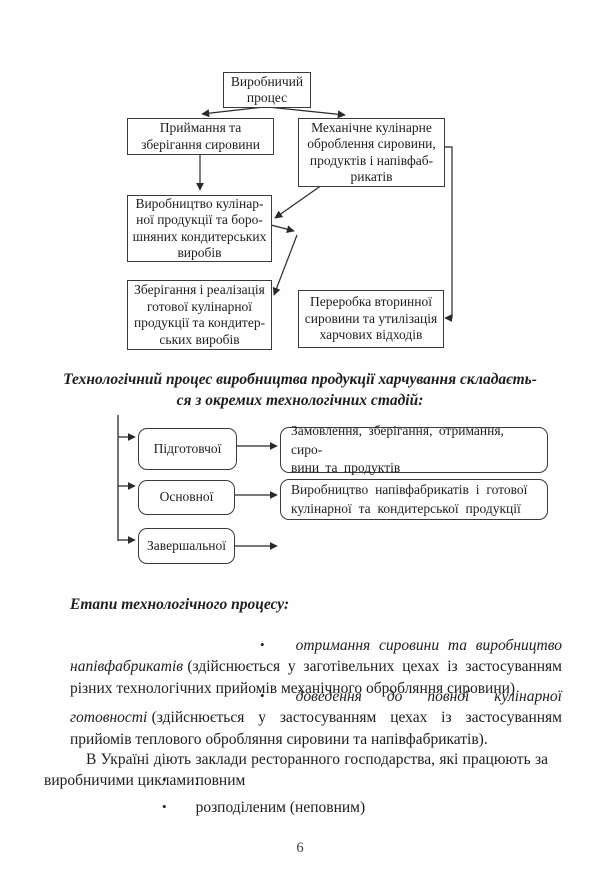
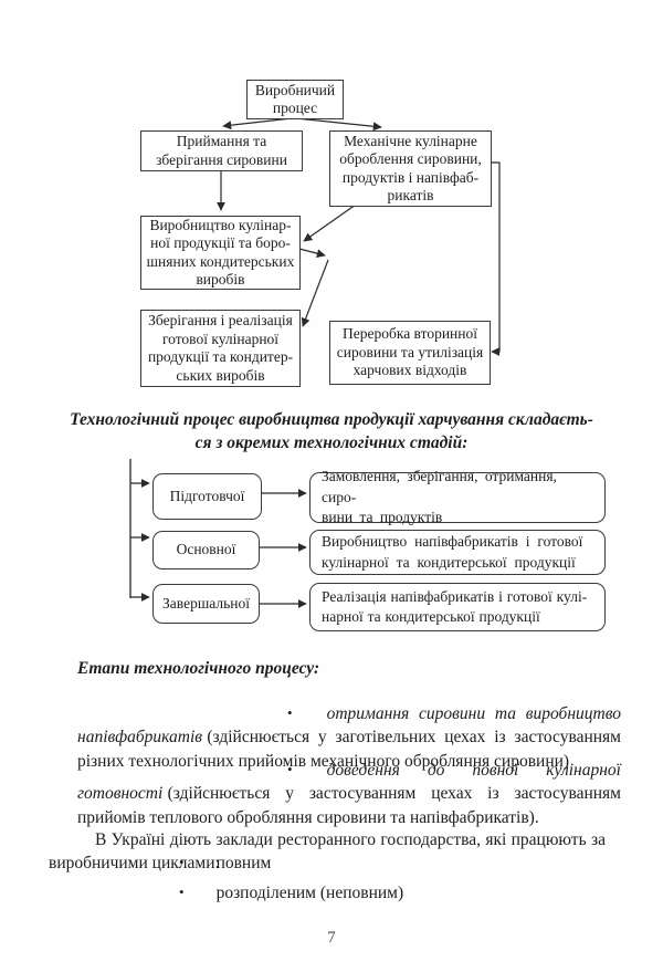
  Виробничий
  процес
  Приймання та
  зберігання сировини
  Механічне кулінарне
  оброблення сировини,
  продуктів і напівфаб-
  рикатів
  Виробництво кулінар-
  ної продукції та боро-
  шняних кондитерських
  виробів
  Зберігання і реалізація
  готової кулінарної
  продукції та кондитер-
  ських виробів
  Переробка вторинної
  сировини та утилізація
  харчових відходів
  Технологічний процес виробництва продукції харчування складаєть-
  ся з окремих технологічних стадій:
  Підготовчої
  Основної
  Завершальної
  Замовлення, зберігання, отримання, сиро-
  вини та продуктів
  Виробництво напівфабрикатів і готової
  кулінарної та кондитерської продукції
+ Реалізація напівфабрикатів і готової кулі-
+ нарної та кондитерської продукції
  Етапи технологічного процесу:
  • отримання сировини та виробництво напівфабрикатів (здійснюється у заготівельних цехах із застосуванням різних технологічних прийомів механічного обробляння сировини)
  • доведення до повної кулінарної готовності (здійснюється у застосуванням цехах із застосуванням прийомів теплового обробляння сировини та напівфабрикатів).
  В Україні діють заклади ресторанного господарства, які працюють за виробничими циклами:
  • повним
  • розподіленим (неповним)
- 6
+ 7
